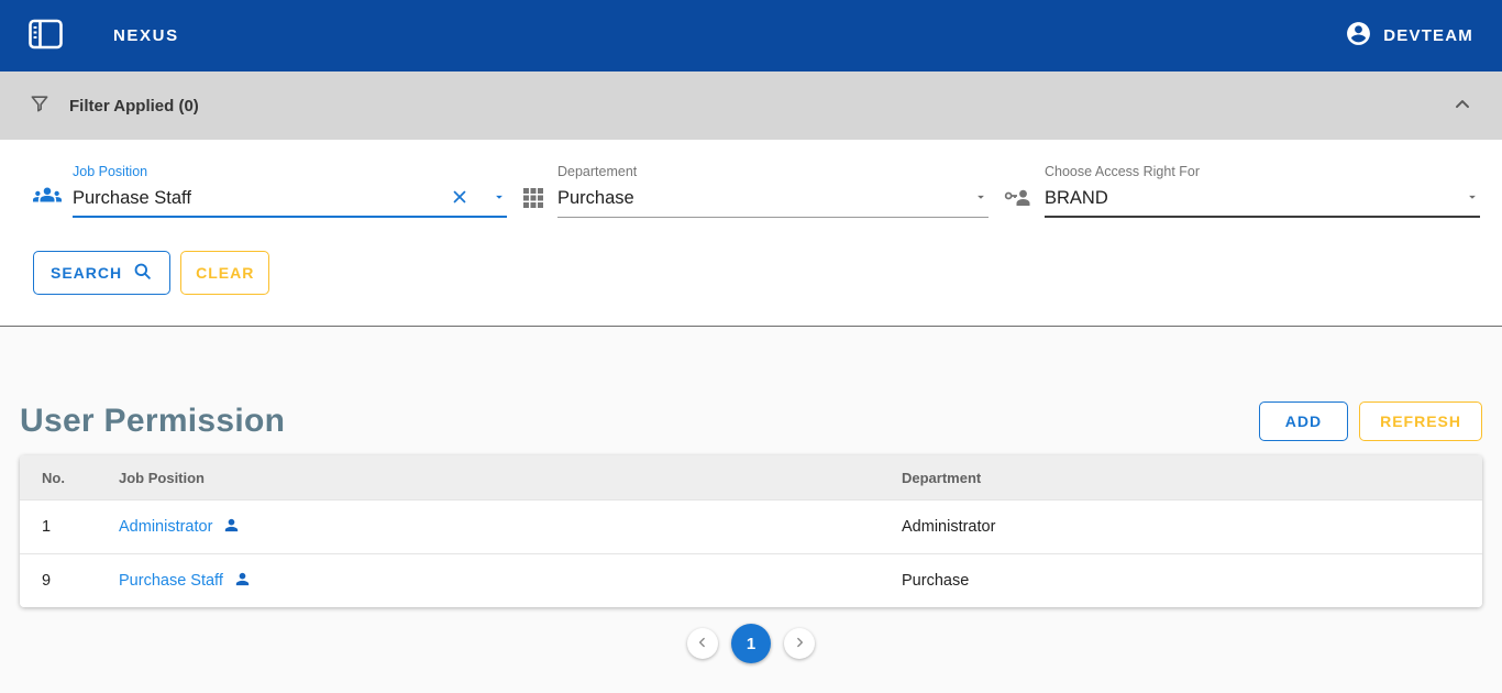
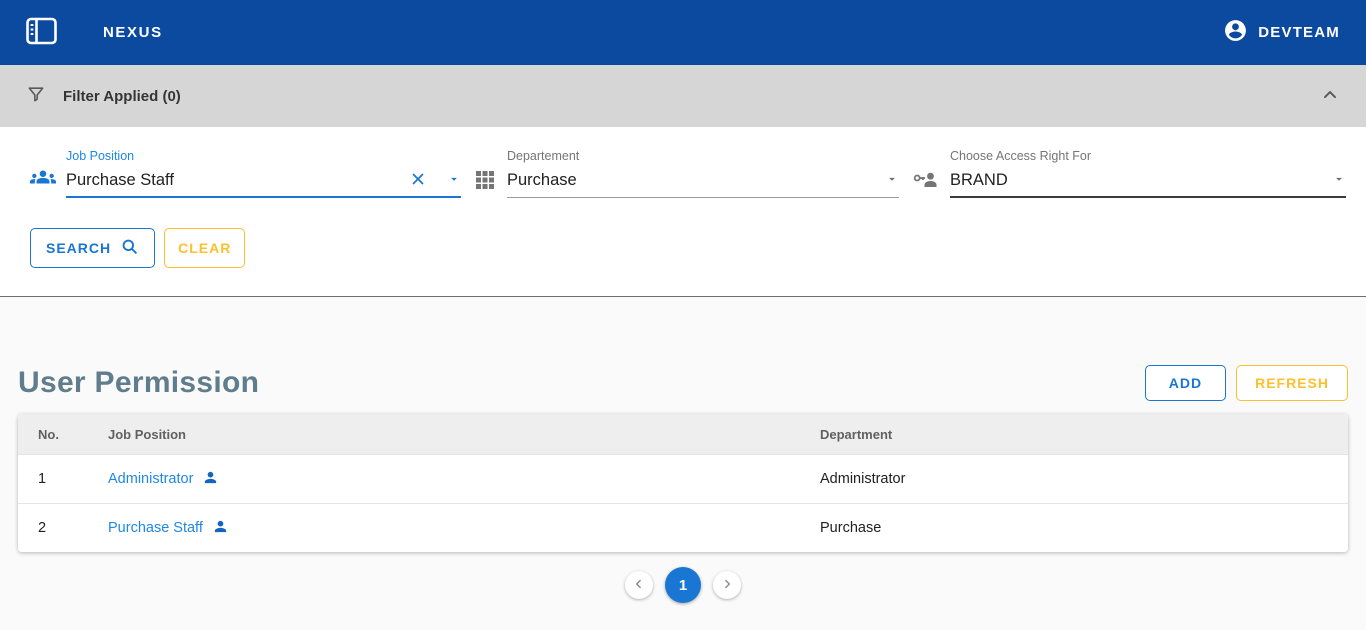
  NEXUS
  DEVTEAM
  Filter Applied (0)
  Job Position
  Purchase Staff
  Departement
  Purchase
  Choose Access Right For
  BRAND
  SEARCH
  CLEAR
  User Permission
  ADD
  REFRESH
  No.
  Job Position
  Department
  1
  Administrator
  Administrator
- 9
+ 2
  Purchase Staff
  Purchase
  1
